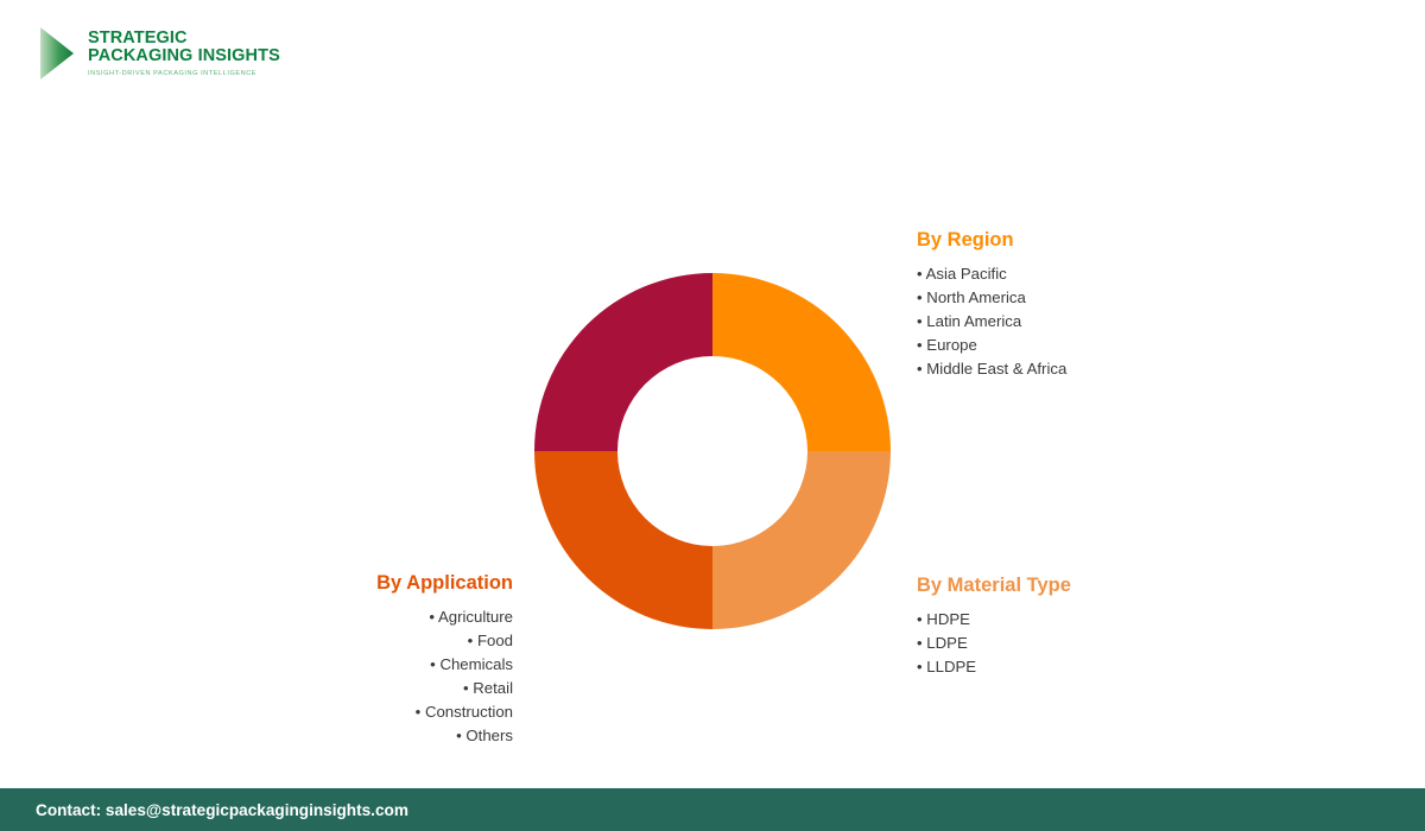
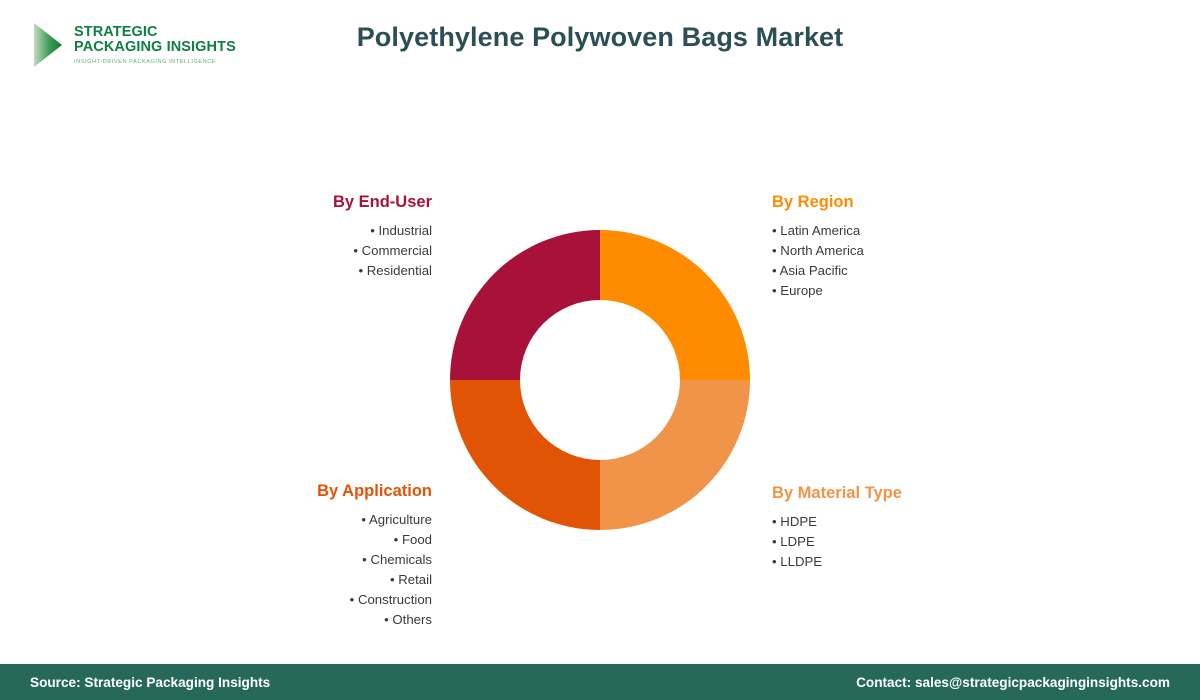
  STRATEGIC
  PACKAGING INSIGHTS
+ Polyethylene Polywoven Bags Market
+ By End-User
+ • Industrial
+ • Commercial
+ • Residential
  By Region
- • Asia Pacific
+ • Latin America
  • North America
- • Latin America
+ • Asia Pacific
  • Europe
- • Middle East & Africa
  By Application
  • Agriculture
  • Food
  • Chemicals
  • Retail
  • Construction
  • Others
  By Material Type
  • HDPE
  • LDPE
  • LLDPE
+ Source: Strategic Packaging Insights
  Contact: sales@strategicpackaginginsights.com
